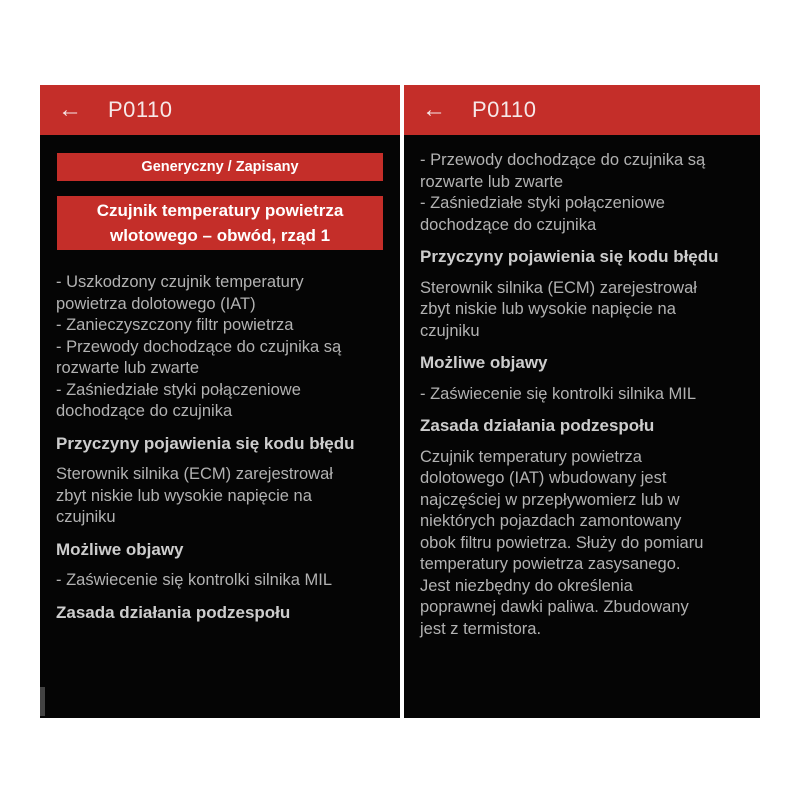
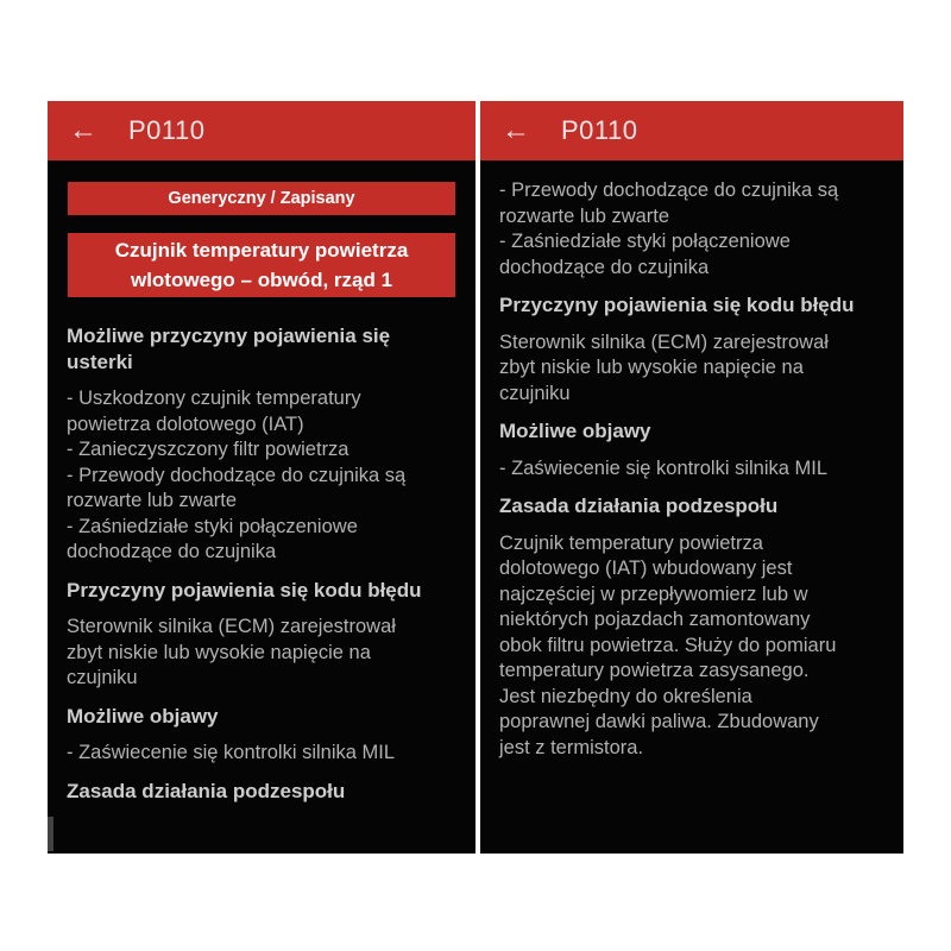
  ←
  P0110
  Generyczny / Zapisany
  Czujnik temperatury powietrza
  wlotowego – obwód, rząd 1
+ Możliwe przyczyny pojawienia się
+ usterki
  - Uszkodzony czujnik temperatury
  powietrza dolotowego (IAT)
  - Zanieczyszczony filtr powietrza
  - Przewody dochodzące do czujnika są
  rozwarte lub zwarte
  - Zaśniedziałe styki połączeniowe
  dochodzące do czujnika
  Przyczyny pojawienia się kodu błędu
  Sterownik silnika (ECM) zarejestrował
  zbyt niskie lub wysokie napięcie na
  czujniku
  Możliwe objawy
  - Zaświecenie się kontrolki silnika MIL
  Zasada działania podzespołu
  ←
  P0110
  - Przewody dochodzące do czujnika są
  rozwarte lub zwarte
  - Zaśniedziałe styki połączeniowe
  dochodzące do czujnika
  Przyczyny pojawienia się kodu błędu
  Sterownik silnika (ECM) zarejestrował
  zbyt niskie lub wysokie napięcie na
  czujniku
  Możliwe objawy
  - Zaświecenie się kontrolki silnika MIL
  Zasada działania podzespołu
  Czujnik temperatury powietrza
  dolotowego (IAT) wbudowany jest
  najczęściej w przepływomierz lub w
  niektórych pojazdach zamontowany
  obok filtru powietrza. Służy do pomiaru
  temperatury powietrza zasysanego.
  Jest niezbędny do określenia
  poprawnej dawki paliwa. Zbudowany
  jest z termistora.
